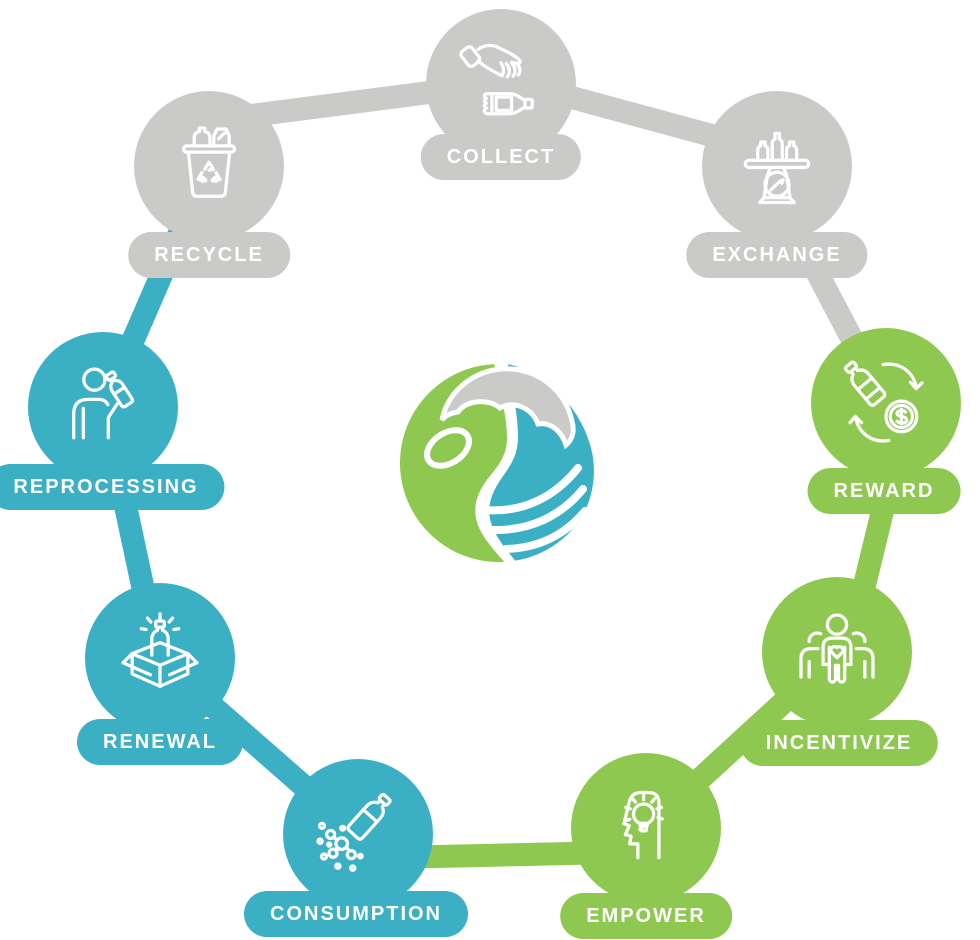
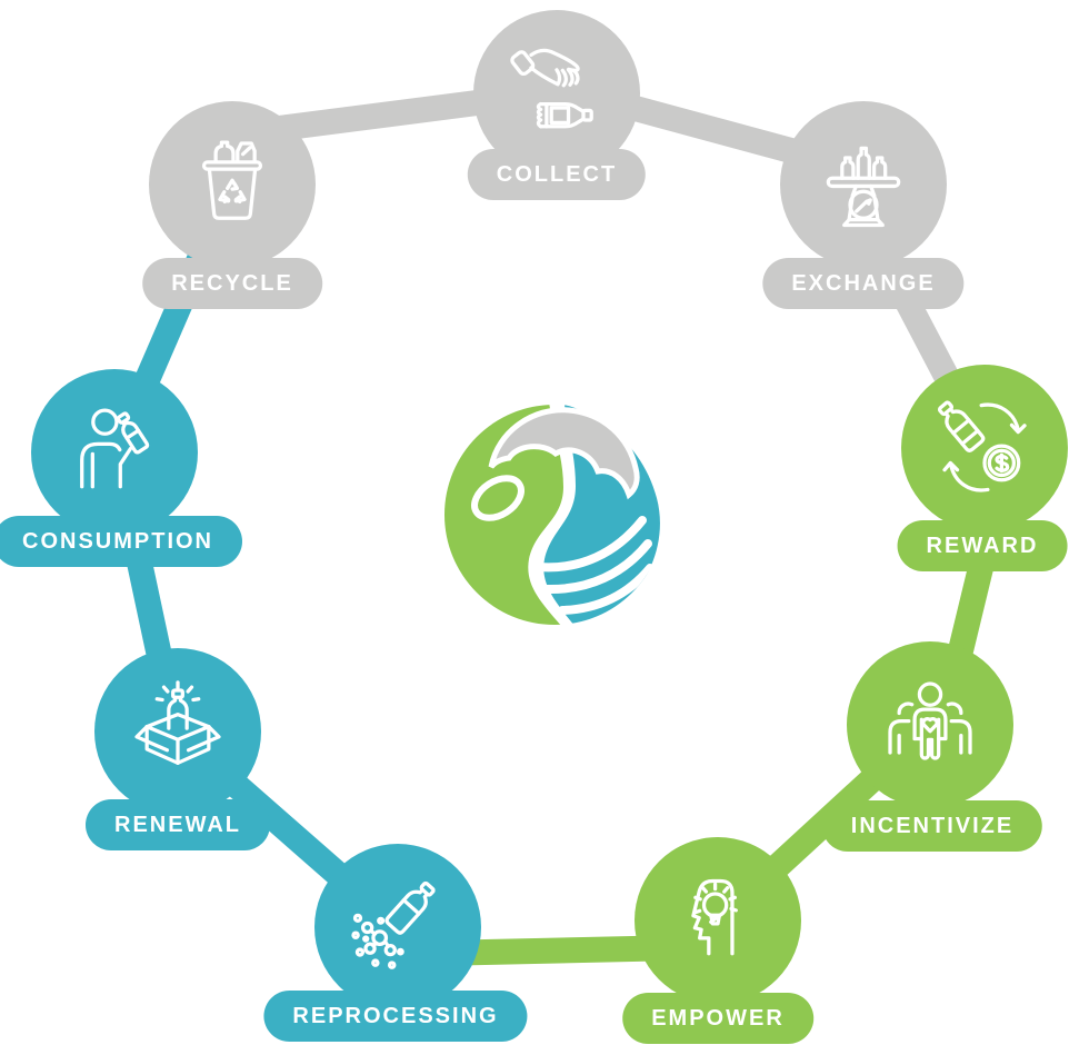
  COLLECT
  EXCHANGE
  REWARD
  INCENTIVIZE
  EMPOWER
- CONSUMPTION
+ REPROCESSING
  RENEWAL
- REPROCESSING
+ CONSUMPTION
  RECYCLE
